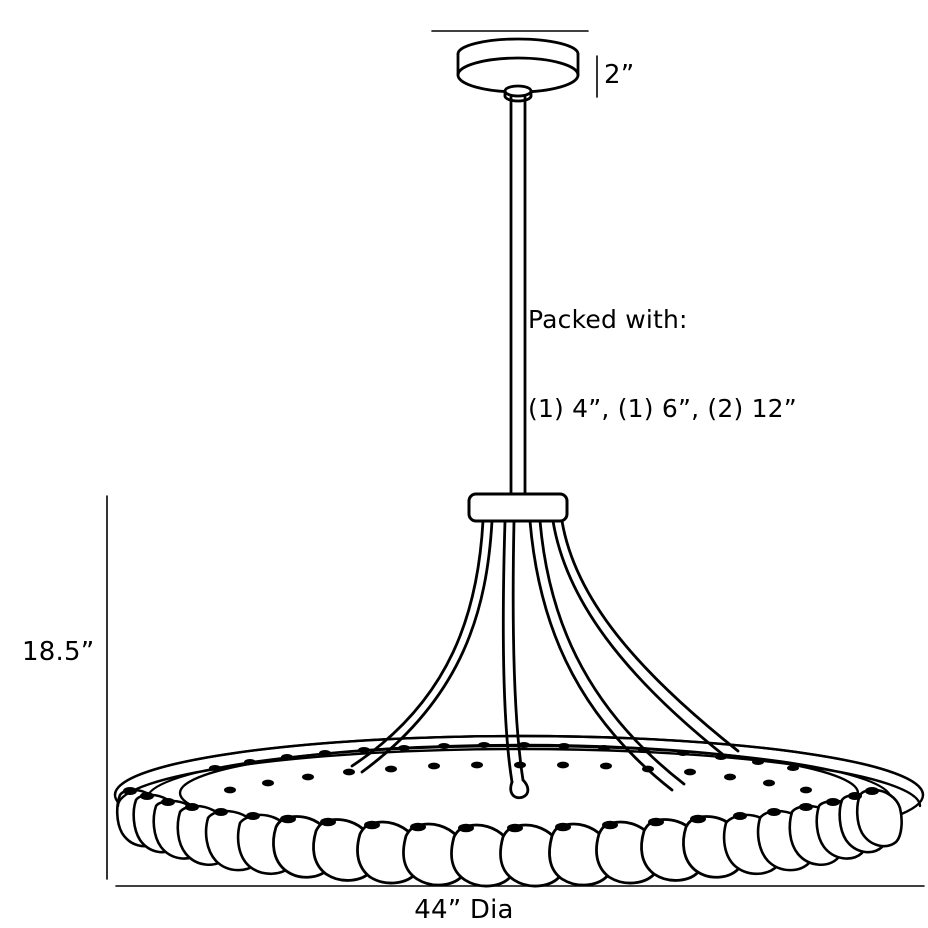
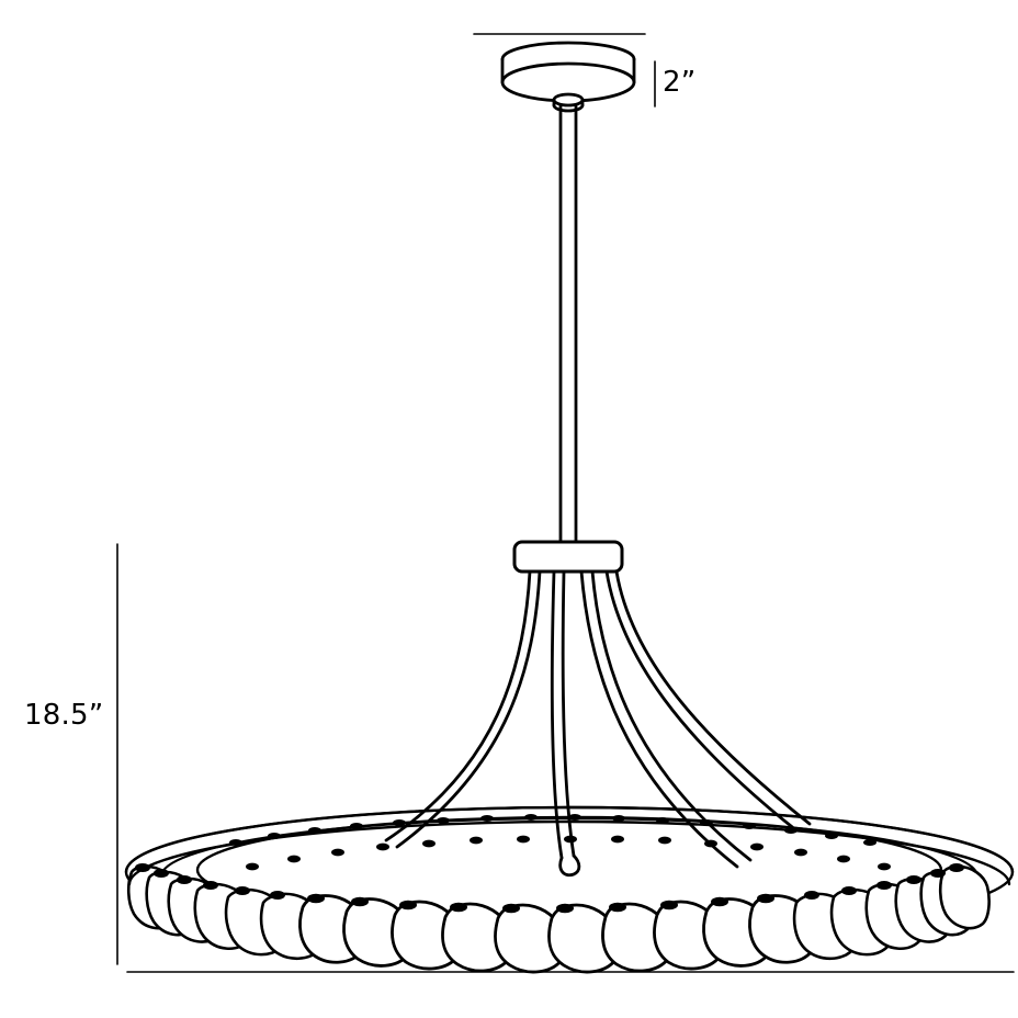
  2”
  18.5”
- 44” Dia
- Packed with:
- (1) 4”, (1) 6”, (2) 12”
